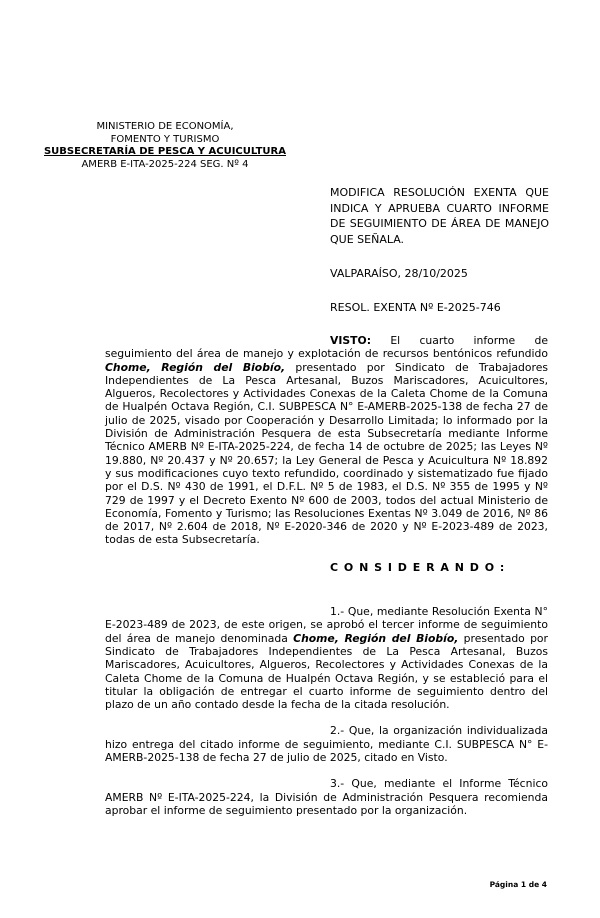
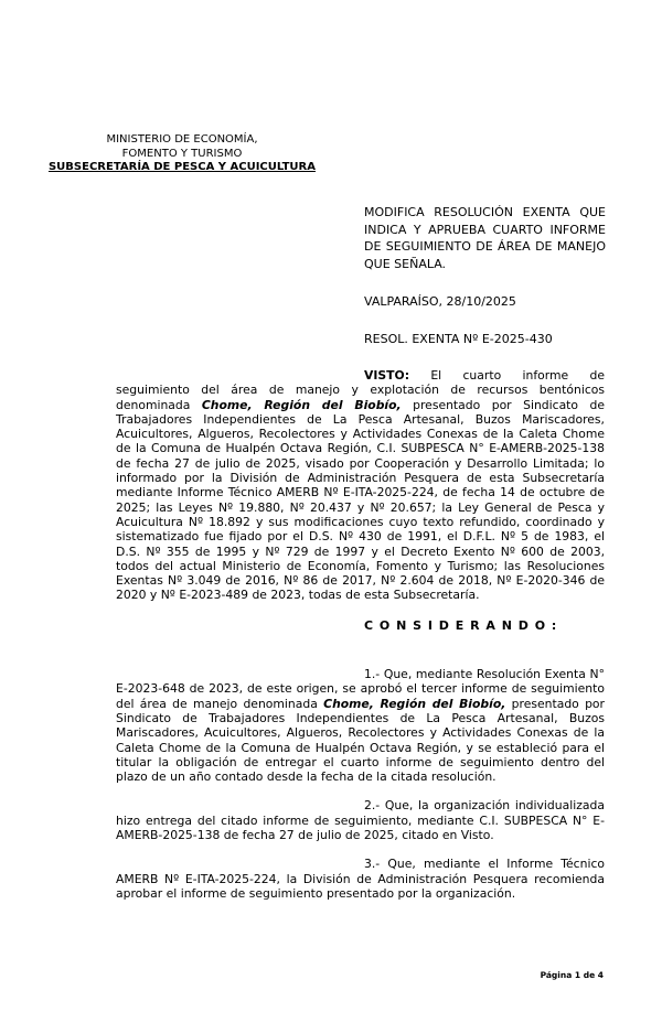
  MINISTERIO DE ECONOMÍA,
  FOMENTO Y TURISMO
  SUBSECRETARÍA DE PESCA Y ACUICULTURA
- AMERB E-ITA-2025-224 SEG. Nº 4
  MODIFICA RESOLUCIÓN EXENTA QUE INDICA Y APRUEBA CUARTO INFORME DE SEGUIMIENTO DE ÁREA DE MANEJO QUE SEÑALA.
  VALPARAÍSO, 28/10/2025
- RESOL. EXENTA Nº E-2025-746
+ RESOL. EXENTA Nº E-2025-430
- VISTO: El cuarto informe de seguimiento del área de manejo y explotación de recursos bentónicos refundido Chome, Región del Biobío, presentado por Sindicato de Trabajadores Independientes de La Pesca Artesanal, Buzos Mariscadores, Acuicultores, Algueros, Recolectores y Actividades Conexas de la Caleta Chome de la Comuna de Hualpén Octava Región, C.I. SUBPESCA N° E-AMERB-2025-138 de fecha 27 de julio de 2025, visado por Cooperación y Desarrollo Limitada; lo informado por la División de Administración Pesquera de esta Subsecretaría mediante Informe Técnico AMERB Nº E-ITA-2025-224, de fecha 14 de octubre de 2025; las Leyes Nº 19.880, Nº 20.437 y Nº 20.657; la Ley General de Pesca y Acuicultura Nº 18.892 y sus modificaciones cuyo texto refundido, coordinado y sistematizado fue fijado por el D.S. Nº 430 de 1991, el D.F.L. Nº 5 de 1983, el D.S. Nº 355 de 1995 y Nº 729 de 1997 y el Decreto Exento Nº 600 de 2003, todos del actual Ministerio de Economía, Fomento y Turismo; las Resoluciones Exentas Nº 3.049 de 2016, Nº 86 de 2017, Nº 2.604 de 2018, Nº E-2020-346 de 2020 y Nº E-2023-489 de 2023, todas de esta Subsecretaría.
+ VISTO: El cuarto informe de seguimiento del área de manejo y explotación de recursos bentónicos denominada Chome, Región del Biobío, presentado por Sindicato de Trabajadores Independientes de La Pesca Artesanal, Buzos Mariscadores, Acuicultores, Algueros, Recolectores y Actividades Conexas de la Caleta Chome de la Comuna de Hualpén Octava Región, C.I. SUBPESCA N° E-AMERB-2025-138 de fecha 27 de julio de 2025, visado por Cooperación y Desarrollo Limitada; lo informado por la División de Administración Pesquera de esta Subsecretaría mediante Informe Técnico AMERB Nº E-ITA-2025-224, de fecha 14 de octubre de 2025; las Leyes Nº 19.880, Nº 20.437 y Nº 20.657; la Ley General de Pesca y Acuicultura Nº 18.892 y sus modificaciones cuyo texto refundido, coordinado y sistematizado fue fijado por el D.S. Nº 430 de 1991, el D.F.L. Nº 5 de 1983, el D.S. Nº 355 de 1995 y Nº 729 de 1997 y el Decreto Exento Nº 600 de 2003, todos del actual Ministerio de Economía, Fomento y Turismo; las Resoluciones Exentas Nº 3.049 de 2016, Nº 86 de 2017, Nº 2.604 de 2018, Nº E-2020-346 de 2020 y Nº E-2023-489 de 2023, todas de esta Subsecretaría.
  C O N S I D E R A N D O :
- 1.- Que, mediante Resolución Exenta N° E-2023-489 de 2023, de este origen, se aprobó el tercer informe de seguimiento del área de manejo denominada Chome, Región del Biobío, presentado por Sindicato de Trabajadores Independientes de La Pesca Artesanal, Buzos Mariscadores, Acuicultores, Algueros, Recolectores y Actividades Conexas de la Caleta Chome de la Comuna de Hualpén Octava Región, y se estableció para el titular la obligación de entregar el cuarto informe de seguimiento dentro del plazo de un año contado desde la fecha de la citada resolución.
+ 1.- Que, mediante Resolución Exenta N° E-2023-648 de 2023, de este origen, se aprobó el tercer informe de seguimiento del área de manejo denominada Chome, Región del Biobío, presentado por Sindicato de Trabajadores Independientes de La Pesca Artesanal, Buzos Mariscadores, Acuicultores, Algueros, Recolectores y Actividades Conexas de la Caleta Chome de la Comuna de Hualpén Octava Región, y se estableció para el titular la obligación de entregar el cuarto informe de seguimiento dentro del plazo de un año contado desde la fecha de la citada resolución.
  2.- Que, la organización individualizada hizo entrega del citado informe de seguimiento, mediante C.I. SUBPESCA N° E-AMERB-2025-138 de fecha 27 de julio de 2025, citado en Visto.
  3.- Que, mediante el Informe Técnico AMERB Nº E-ITA-2025-224, la División de Administración Pesquera recomienda aprobar el informe de seguimiento presentado por la organización.
  Página 1 de 4
